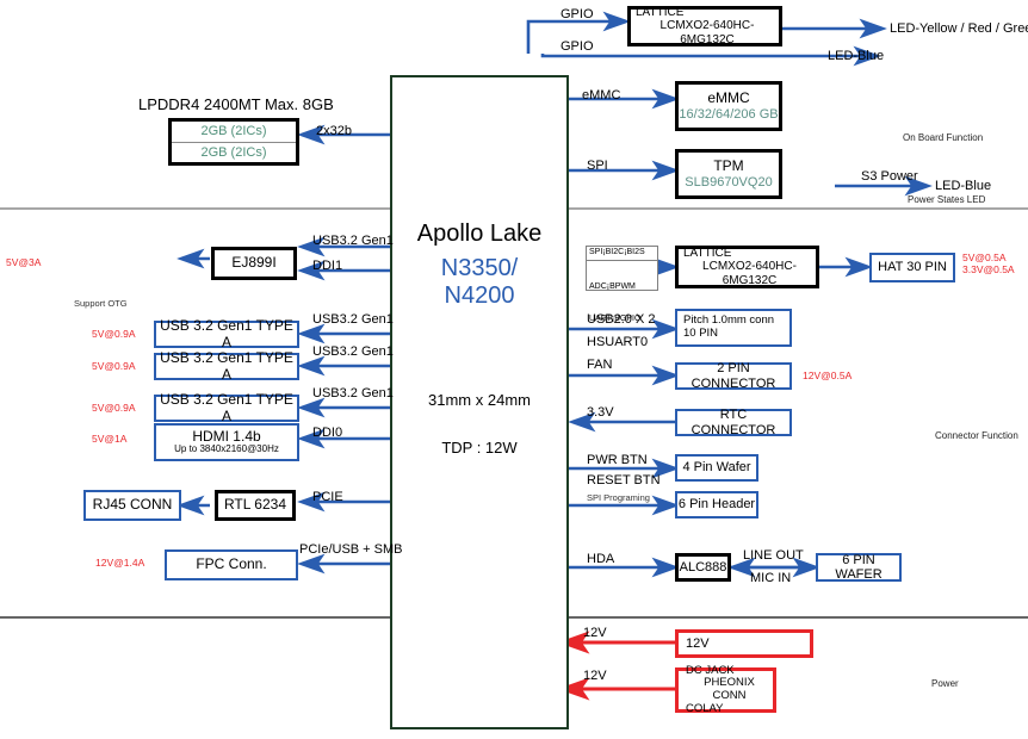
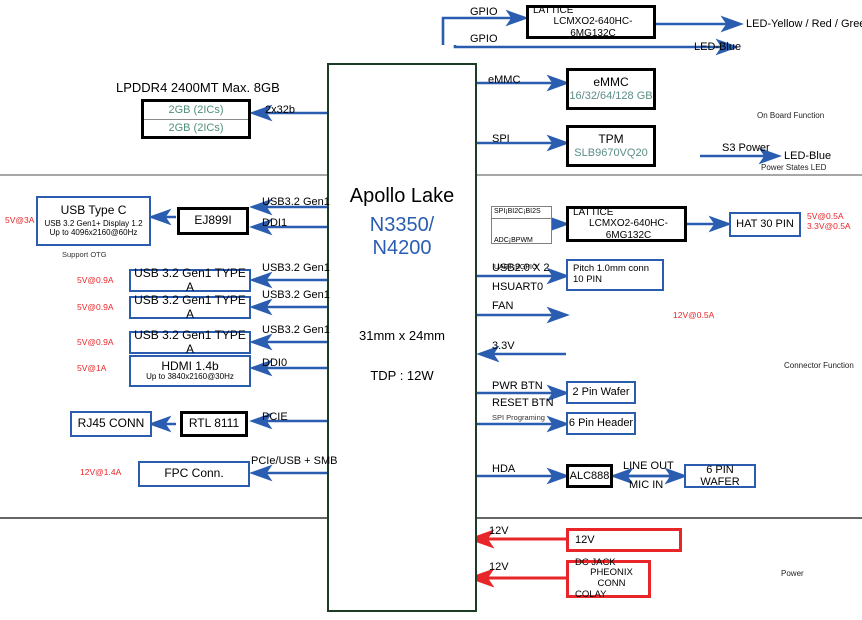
  Apollo Lake
  N3350/
  N4200
  31mm x 24mm
  TDP : 12W
  LPDDR4 2400MT Max. 8GB
  2GB (2ICs)
  2GB (2ICs)
  2x32b
  GPIO
  GPIO
  LATTICE
  LCMXO2-640HC-6MG132C
  LED-Yellow / Red / Gre
  LED-Blue
  eMMC
  eMMC
- 16/32/64/206 GB
+ 16/32/64/128 GB
  SPI
  TPM
  SLB9670VQ20
  On Board Function
  S3 Power
  LED-Blue
  Power States LED
  5V@3A
+ USB Type C
+ USB 3.2 Gen1+ Display 1.2
+ Up to 4096x2160@60Hz
  Support OTG
  EJ899I
  USB3.2 Gen1
  DDI1
  5V@0.9A
  USB 3.2 Gen1 TYPE A
  USB3.2 Gen1
  5V@0.9A
  USB 3.2 Gen1 TYPE A
  USB3.2 Gen1
  5V@0.9A
  USB 3.2 Gen1 TYPE A
  USB3.2 Gen1
  5V@1A
  HDMI 1.4b
  Up to 3840x2160@30Hz
  DDI0
  RJ45 CONN
- RTL 6234
+ RTL 8111
  PCIE
  12V@1.4A
  FPC Conn.
  PCIe/USB + SMB
  LATTICE
  LCMXO2-640HC-6MG132C
  HAT 30 PIN
  5V@0.5A
  3.3V@0.5A
  USB2.0 X 2
  HSUART0
  Pitch 1.0mm conn
  10 PIN
  FAN
- 2 PIN CONNECTOR
  12V@0.5A
  3.3V
- RTC CONNECTOR
  Connector Function
  PWR BTN
  RESET BTN
- 4 Pin Wafer
+ 2 Pin Wafer
  SPI Programing
  6 Pin Header
  HDA
  ALC888
  LINE OUT
  MIC IN
  6 PIN WAFER
  12V
  12V
  12V
  DC JACK
  PHEONIX CONN
  COLAY
  Power
